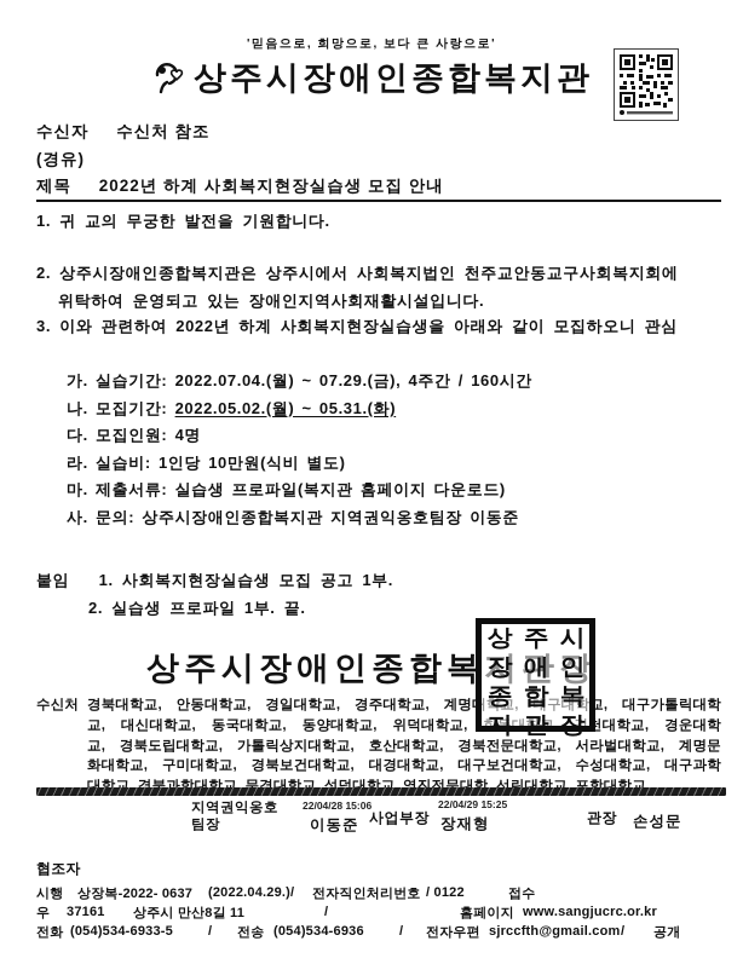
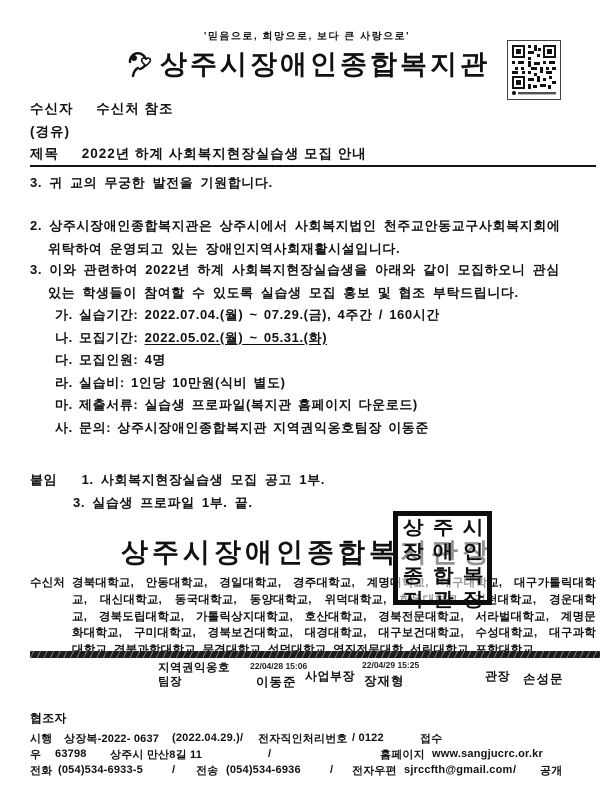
  '믿음으로, 희망으로, 보다 큰 사랑으로'
  상주시장애인종합복지관
  수신자 수신처 참조
  (경유)
  제목 2022년 하계 사회복지현장실습생 모집 안내
- 1. 귀 교의 무궁한 발전을 기원합니다.
+ 3. 귀 교의 무궁한 발전을 기원합니다.
  2. 상주시장애인종합복지관은 상주시에서 사회복지법인 천주교안동교구사회복지회에
  위탁하여 운영되고 있는 장애인지역사회재활시설입니다.
  3. 이와 관련하여 2022년 하계 사회복지현장실습생을 아래와 같이 모집하오니 관심
+ 있는 학생들이 참여할 수 있도록 실습생 모집 홍보 및 협조 부탁드립니다.
  가. 실습기간: 2022.07.04.(월) ~ 07.29.(금), 4주간 / 160시간
  나. 모집기간: 2022.05.02.(월) ~ 05.31.(화)
  다. 모집인원: 4명
  라. 실습비: 1인당 10만원(식비 별도)
  마. 제출서류: 실습생 프로파일(복지관 홈페이지 다운로드)
  사. 문의: 상주시장애인종합복지관 지역권익옹호팀장 이동준
  붙임 1. 사회복지현장실습생 모집 공고 1부.
- 2. 실습생 프로파일 1부. 끝.
+ 3. 실습생 프로파일 1부. 끝.
  상주시장애인종합복지관장
  수신처
  경북대학교, 안동대학교, 경일대학교, 경주대학교, 계명대학교, 대구대학교, 대구가톨릭대학
  교, 대신대학교, 동국대학교, 동양대학교, 위덕대학교, 한동대학교, 김천대학교, 경운대학
  교, 경북도립대학교, 가톨릭상지대학교, 호산대학교, 경북전문대학교, 서라벌대학교, 계명문
  화대학교, 구미대학교, 경북보건대학교, 대경대학교, 대구보건대학교, 수성대학교, 대구과학
  상
  주
  시
  장
  애
  인
  종
  합
  복
  지
  관
  장
  지역권익옹호
  팀장
  22/04/28 15:06
  이동준
  사업부장
  22/04/29 15:25
  장재형
  관장
  손성문
  협조자
  시행
  상장복-2022- 0637
  (2022.04.29.)
  /
  전자직인처리번호
  / 0122
  접수
  우
- 37161
+ 63798
  상주시 만산8길 11
  /
  홈페이지
  www.sangjucrc.or.kr
  전화
  (054)534-6933-5
  /
  전송
  (054)534-6936
  /
  전자우편
  sjrccfth@gmail.com
  /
  공개
